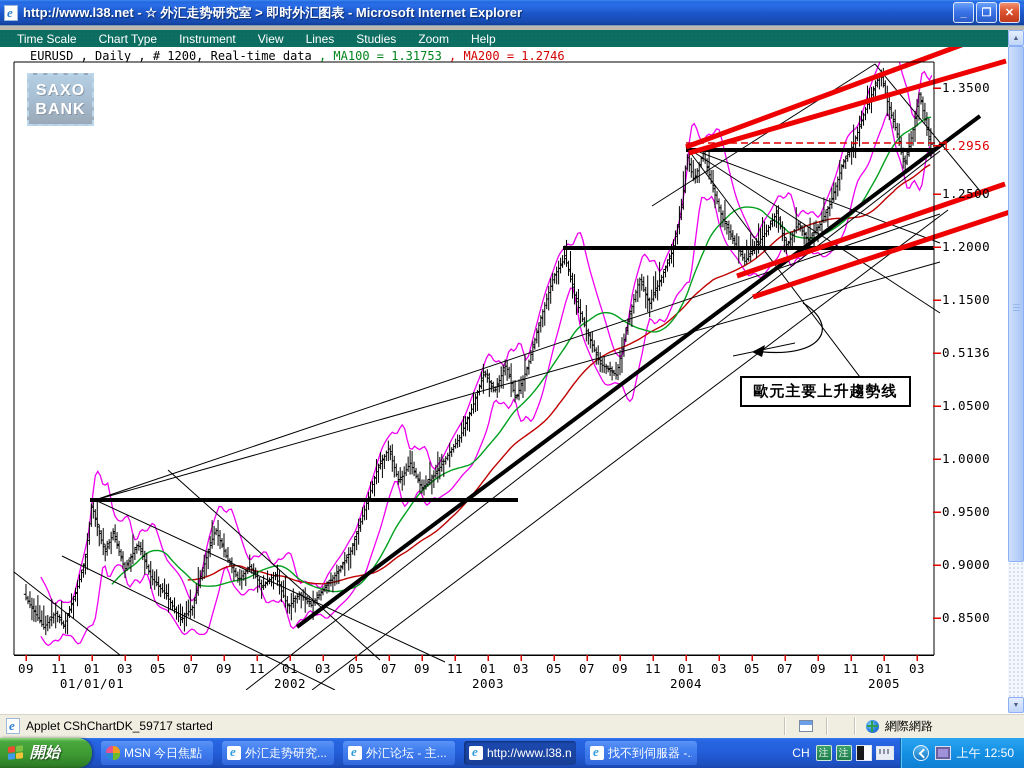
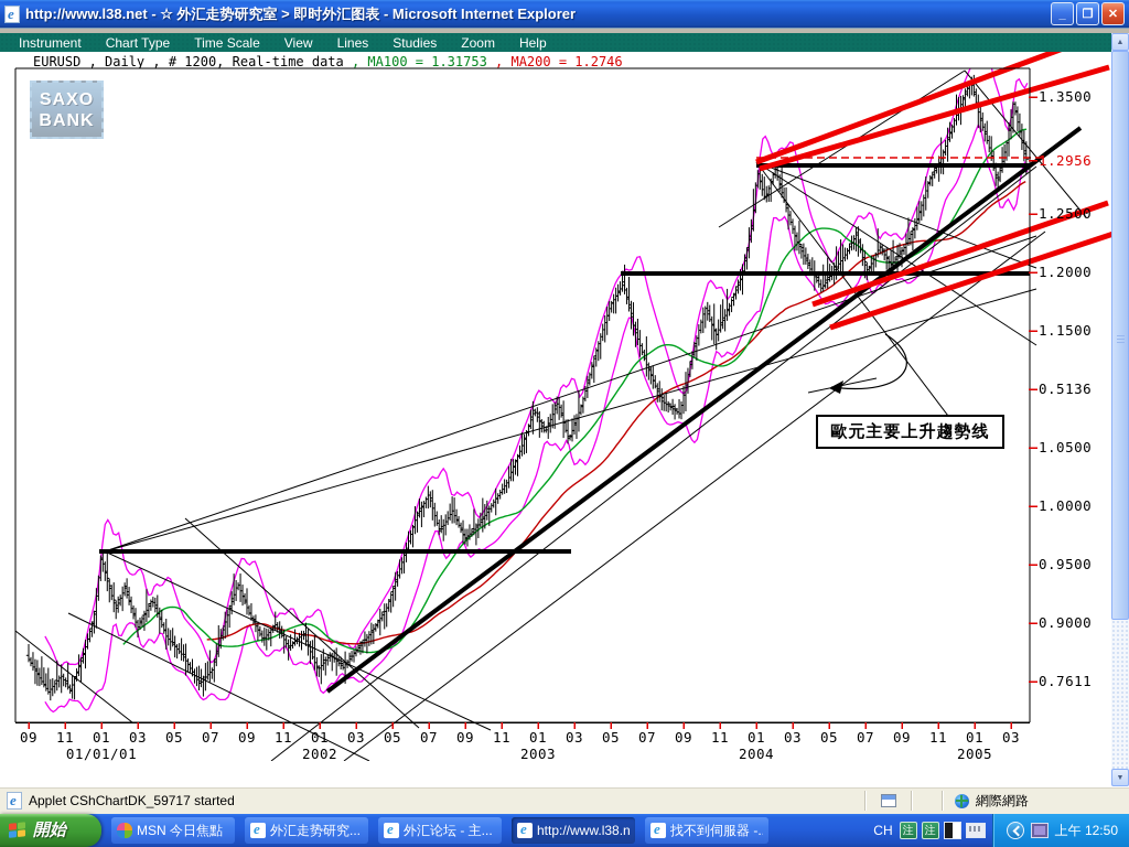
  http://www.l38.net - ☆ 外汇走势研究室 > 即时外汇图表 - Microsoft Internet Explorer
  _
  ❐
  ✕
- Time Scale
+ Instrument
  Chart Type
- Instrument
+ Time Scale
  View
  Lines
  Studies
  Zoom
  Help
  EURUSD , Daily , # 1200, Real-time data , MA100 = 1.31753 , MA200 = 1.2746
  SAXO
  BANK
  1.3500
  1.2956
  1.2500
  1.2000
  1.1500
  0.5136
  1.0500
  1.0000
  0.9500
  0.9000
- 0.8500
+ 0.7611
  09
  11
  01
  03
  05
  07
  09
  11
  01
  03
  05
  07
  09
  11
  01
  03
  05
  07
  09
  11
  01
  03
  05
  07
  09
  11
  01
  03
  01/01/01
  2002
  2003
  2004
  2005
  歐元主要上升趨勢线
  Applet CShChartDK_59717 started
  網際網路
  開始
  MSN 今日焦點
  外汇走势研究...
  外汇论坛 - 主...
  http://www.l38.n
  找不到伺服器 -.
  CH
  注
  注
  上午 12:50
